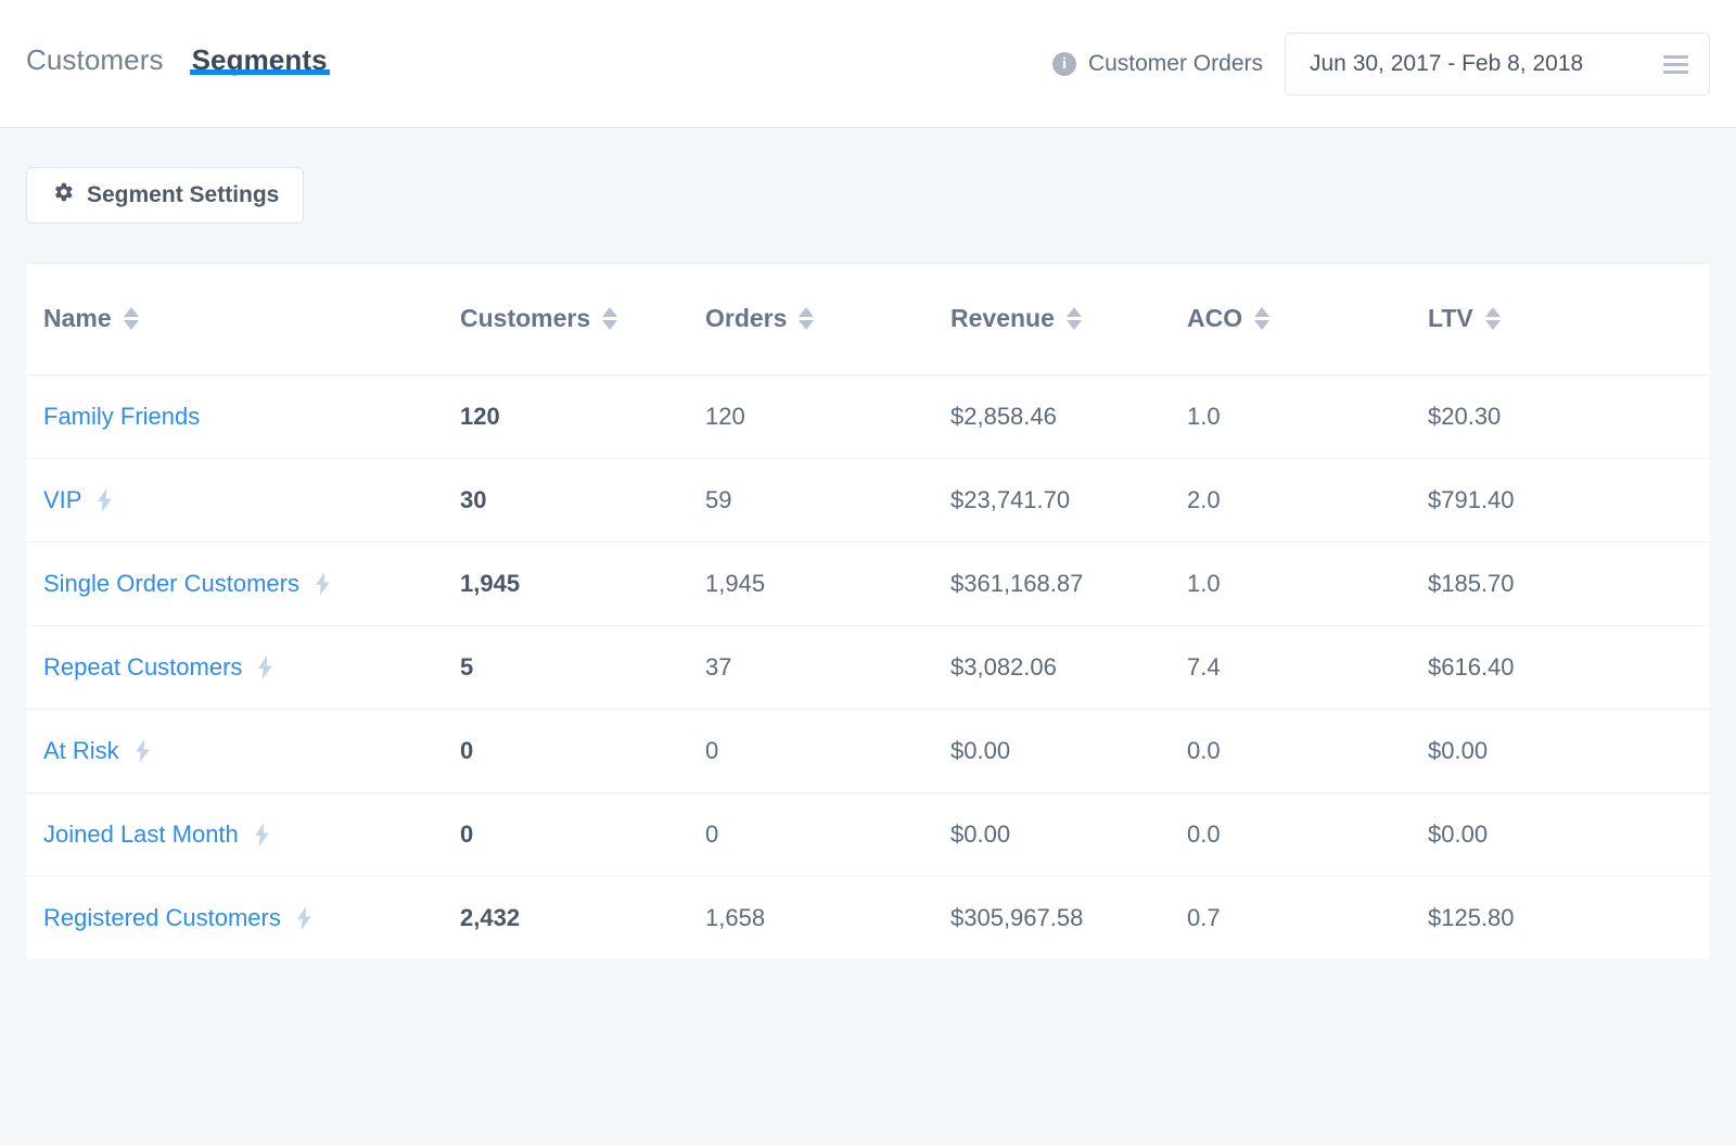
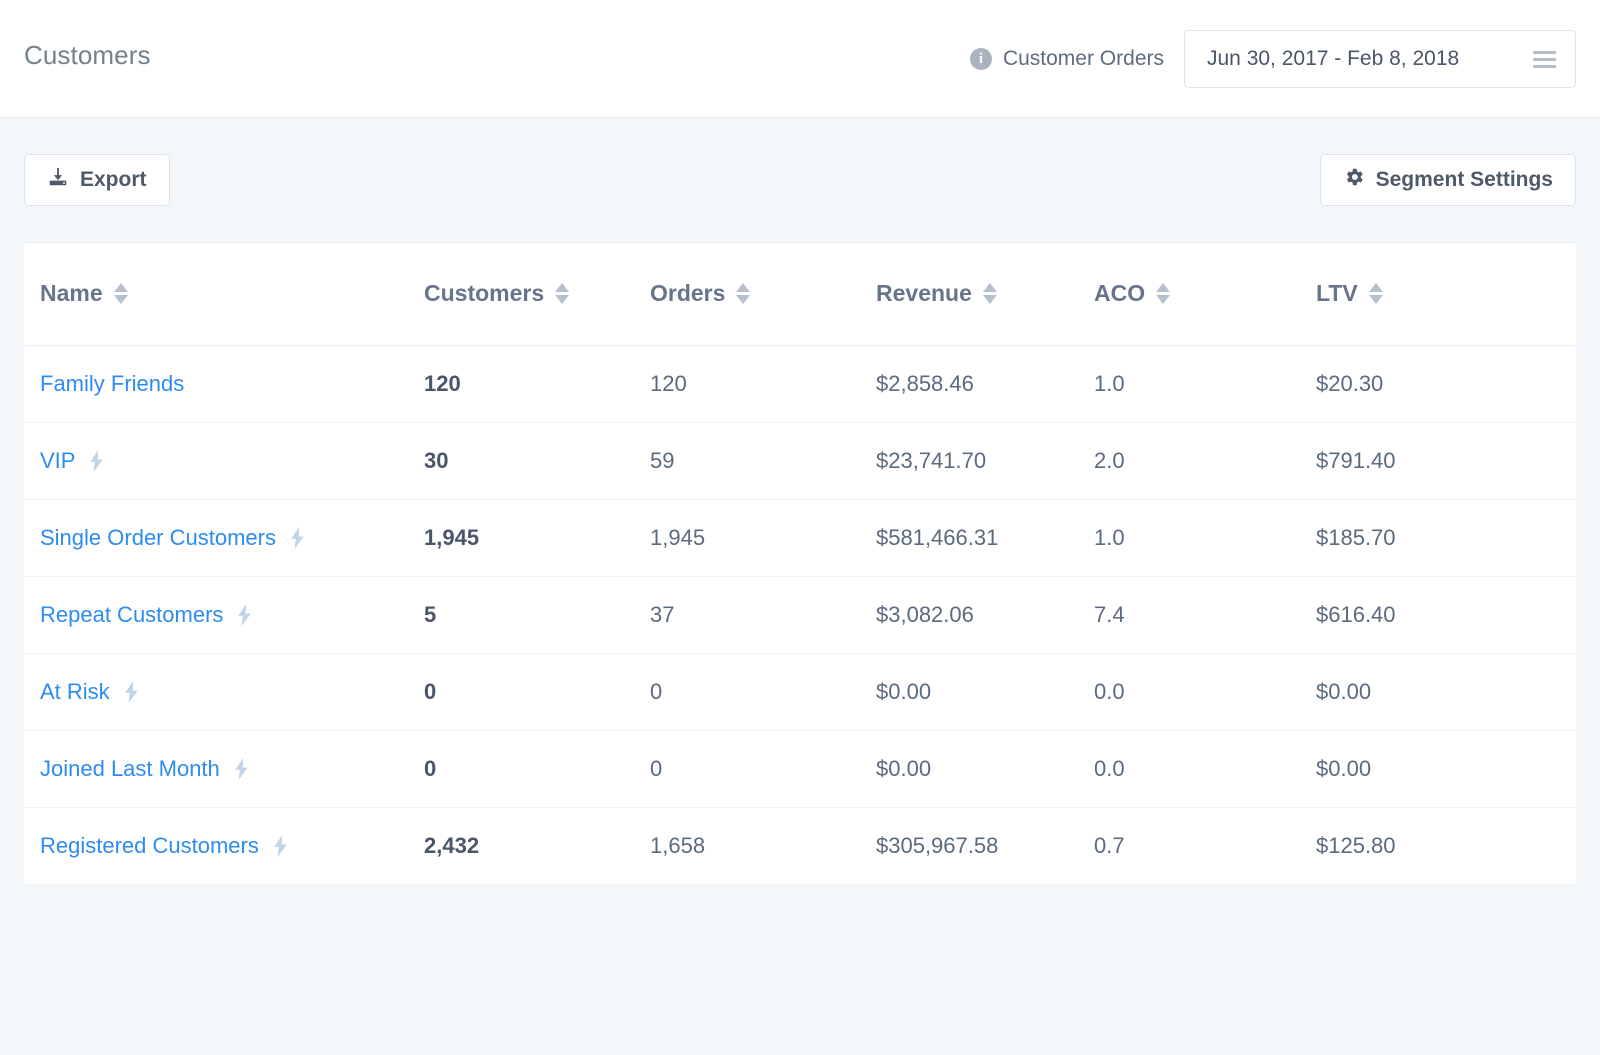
  Customers
- Segments
  i
  Customer Orders
  Jun 30, 2017 - Feb 8, 2018
+ Export
  Segment Settings
  Name	Customers	Orders	Revenue	ACO	LTV
  Family Friends	120	120	$2,858.46	1.0	$20.30
  VIP	30	59	$23,741.70	2.0	$791.40
- Single Order Customers	1,945	1,945	$361,168.87	1.0	$185.70
+ Single Order Customers	1,945	1,945	$581,466.31	1.0	$185.70
  Repeat Customers	5	37	$3,082.06	7.4	$616.40
  At Risk	0	0	$0.00	0.0	$0.00
  Joined Last Month	0	0	$0.00	0.0	$0.00
  Registered Customers	2,432	1,658	$305,967.58	0.7	$125.80
